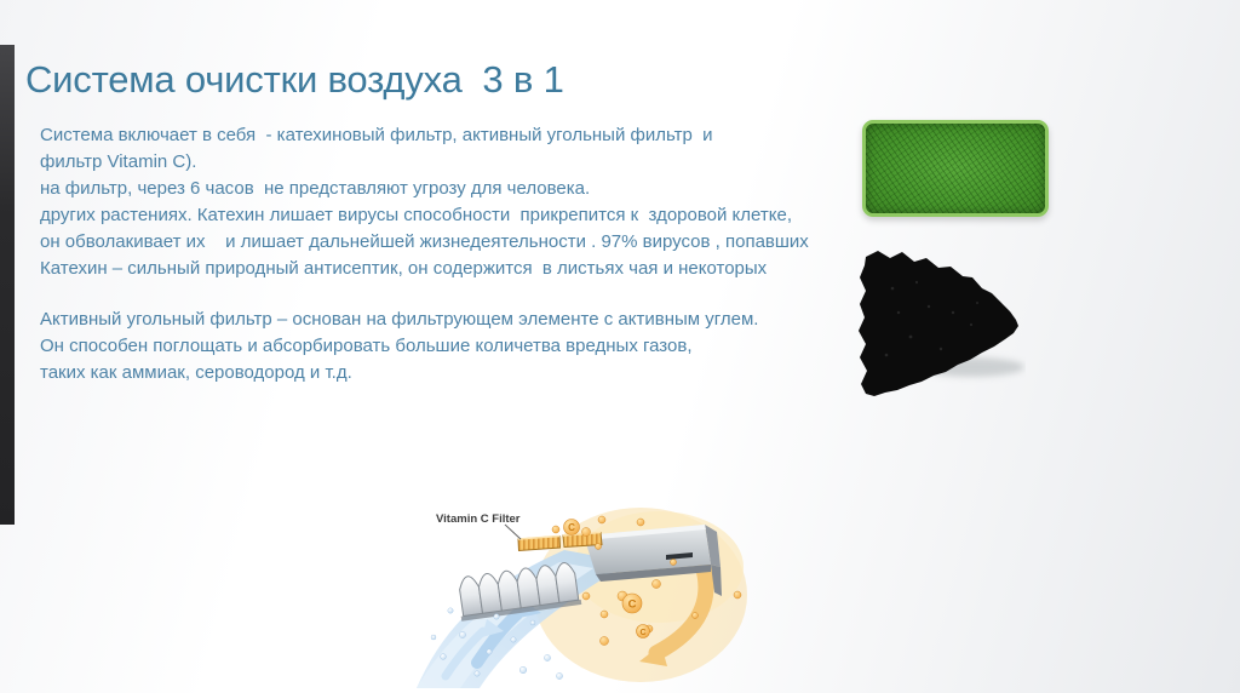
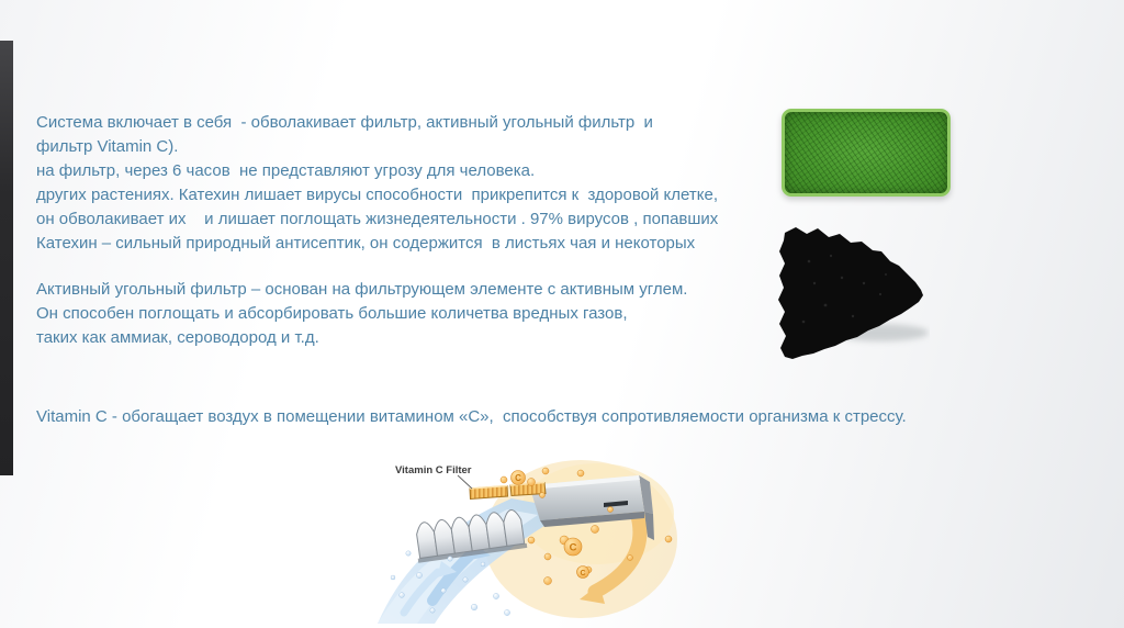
- Система очистки воздуха 3 в 1
- Система включает в себя - катехиновый фильтр, активный угольный фильтр и
+ Система включает в себя - обволакивает фильтр, активный угольный фильтр и
  фильтр Vitamin C).
  на фильтр, через 6 часов не представляют угрозу для человека.
  других растениях. Катехин лишает вирусы способности прикрепится к здоровой клетке,
- он обволакивает их и лишает дальнейшей жизнедеятельности . 97% вирусов , попавших
+ он обволакивает их и лишает поглощать жизнедеятельности . 97% вирусов , попавших
  Катехин – сильный природный антисептик, он содержится в листьях чая и некоторых
  Активный угольный фильтр – основан на фильтрующем элементе с активным углем.
  Он способен поглощать и абсорбировать большие количетва вредных газов,
  таких как аммиак, сероводород и т.д.
+ Vitamin C - обогащает воздух в помещении витамином «С», способствуя сопротивляемости организма к стрессу.
  Vitamin C Filter
  C
  C
